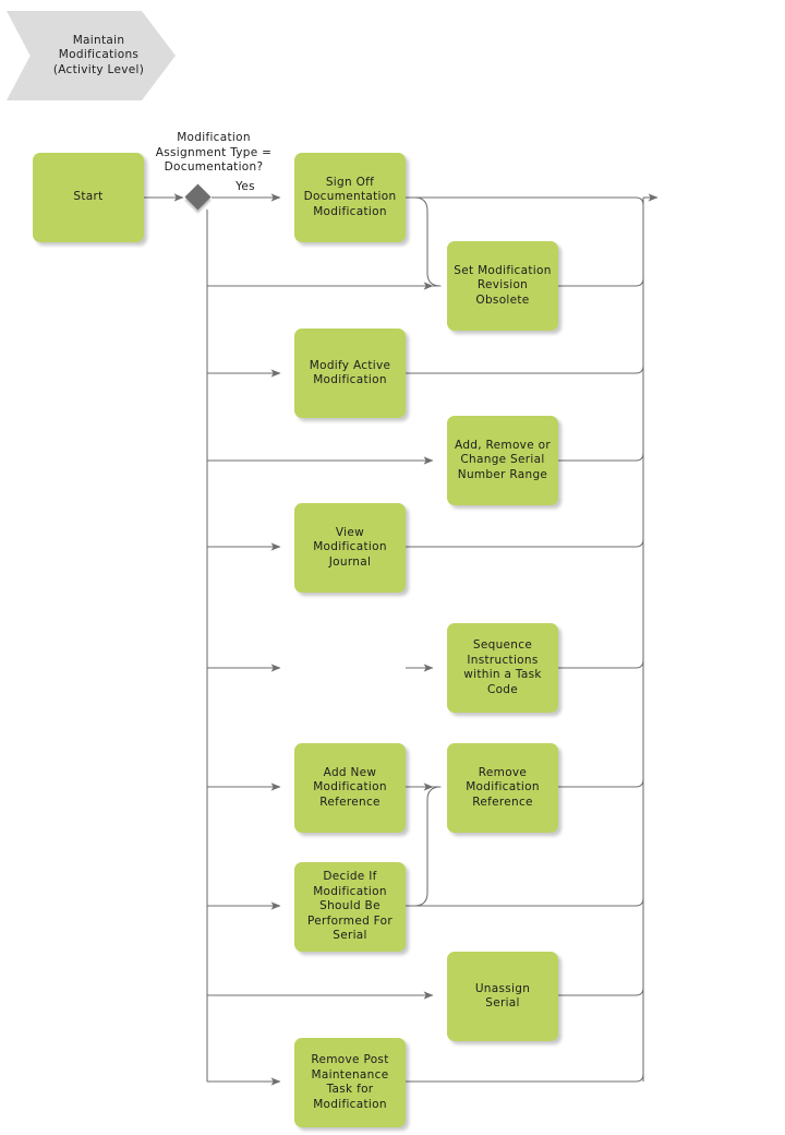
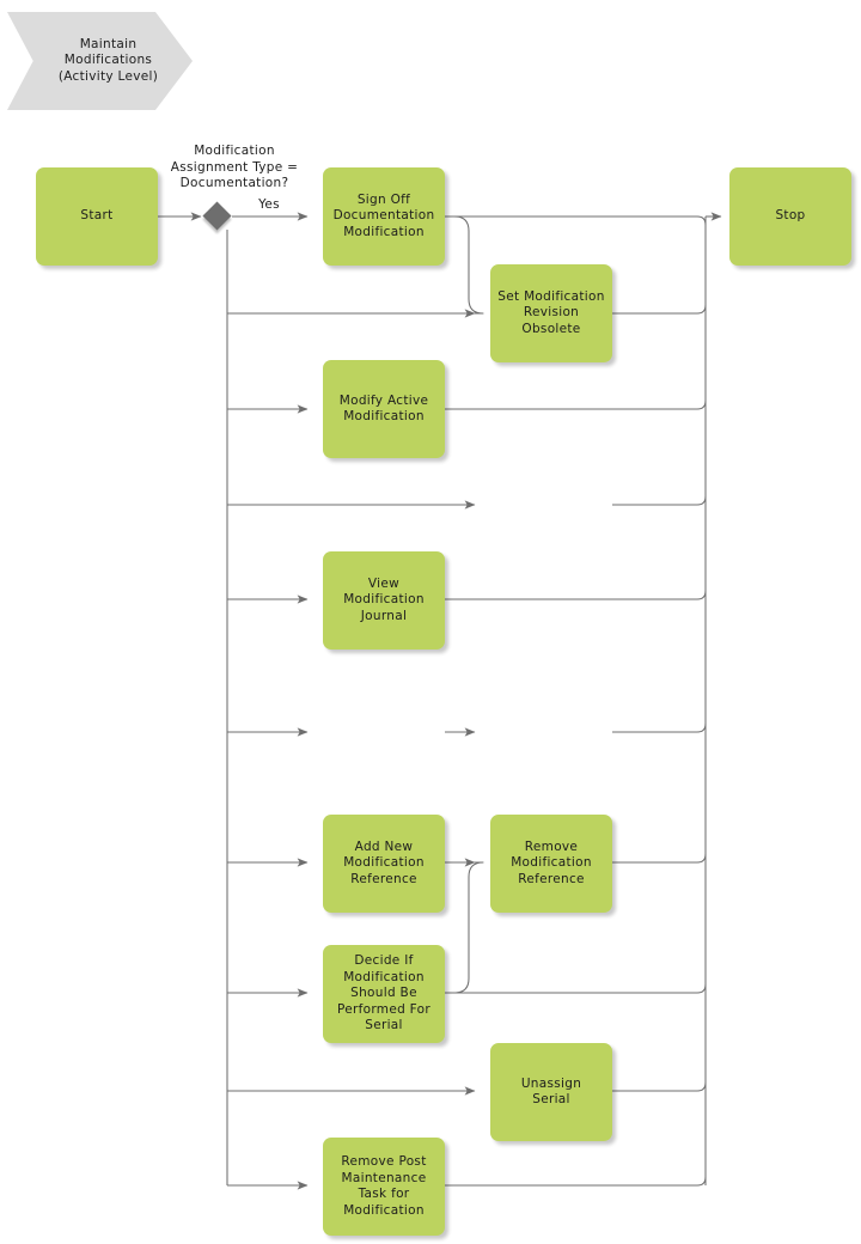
  Maintain
  Modifications
  (Activity Level)
  Modification
  Assignment Type =
  Documentation?
  Yes
  Start
+ Stop
  Sign Off
  Documentation
  Modification
  Set Modification
  Revision
  Obsolete
  Modify Active
  Modification
- Add, Remove or
- Change Serial
- Number Range
  View
  Modification
  Journal
- Sequence
- Instructions
- within a Task
- Code
  Add New
  Modification
  Reference
  Remove
  Modification
  Reference
  Decide If
  Modification
  Should Be
  Performed For
  Serial
  Unassign
  Serial
  Remove Post
  Maintenance
  Task for
  Modification
